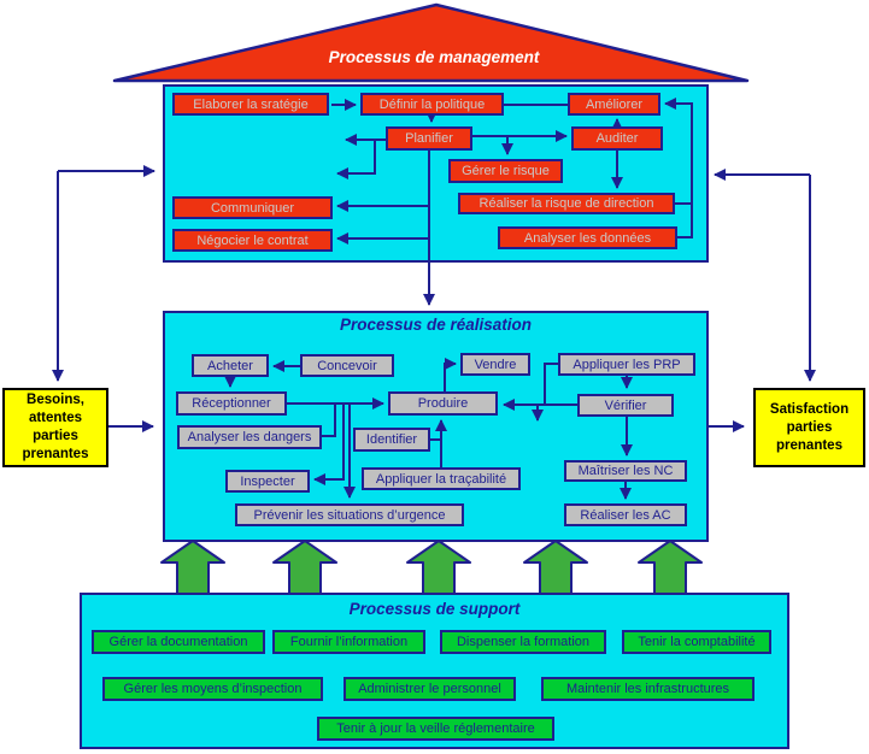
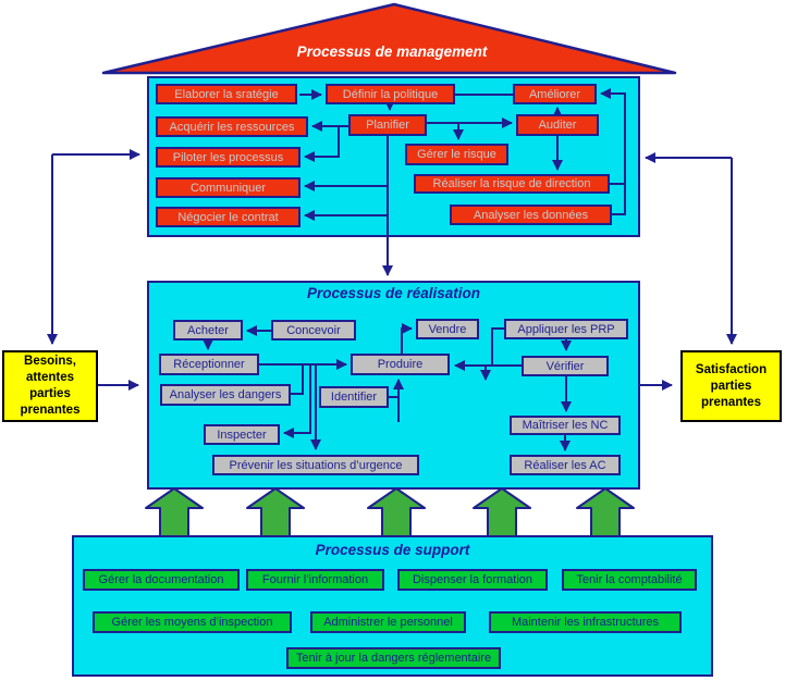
  Besoins,
  attentes
  parties
  prenantes
  Satisfaction
  parties
  prenantes
  Processus de management
  Processus de réalisation
  Processus de support
  Elaborer la sratégie
  Définir la politique
  Améliorer
+ Acquérir les ressources
  Planifier
  Auditer
+ Piloter les processus
  Gérer le risque
  Communiquer
  Réaliser la risque de direction
  Négocier le contrat
  Analyser les données
  Acheter
  Concevoir
  Vendre
  Appliquer les PRP
  Réceptionner
  Produire
  Vérifier
  Analyser les dangers
  Identifier
  Inspecter
- Appliquer la traçabilité
  Maîtriser les NC
  Prévenir les situations d’urgence
  Réaliser les AC
  Gérer la documentation
  Fournir l’information
  Dispenser la formation
  Tenir la comptabilité
  Gérer les moyens d’inspection
  Administrer le personnel
  Maintenir les infrastructures
- Tenir à jour la veille réglementaire
+ Tenir à jour la dangers réglementaire
